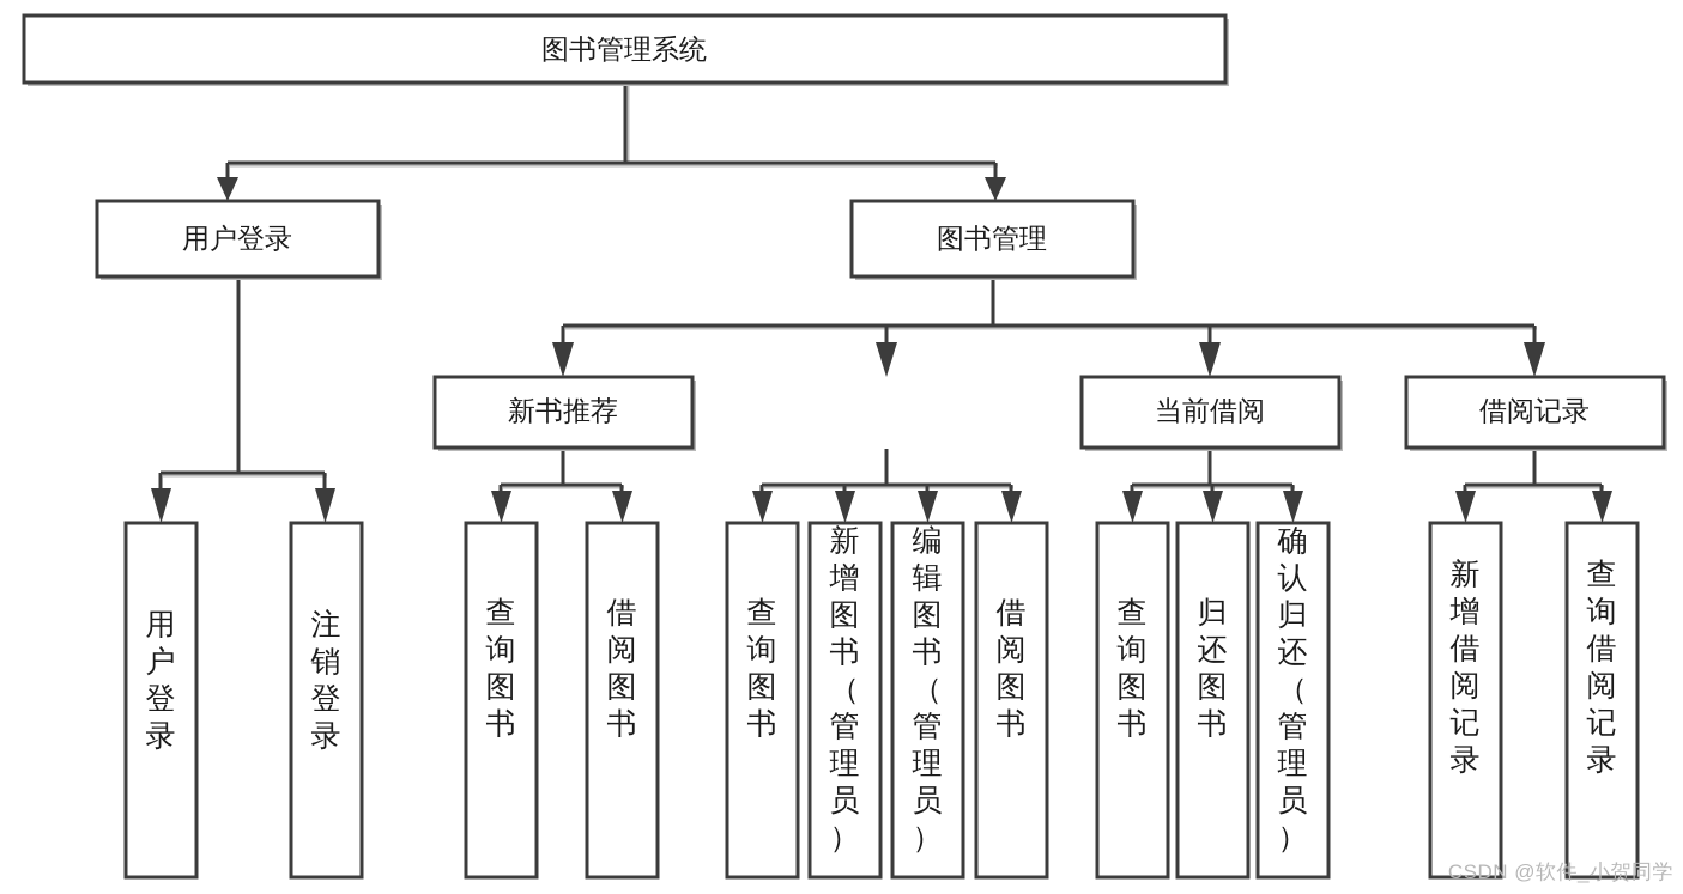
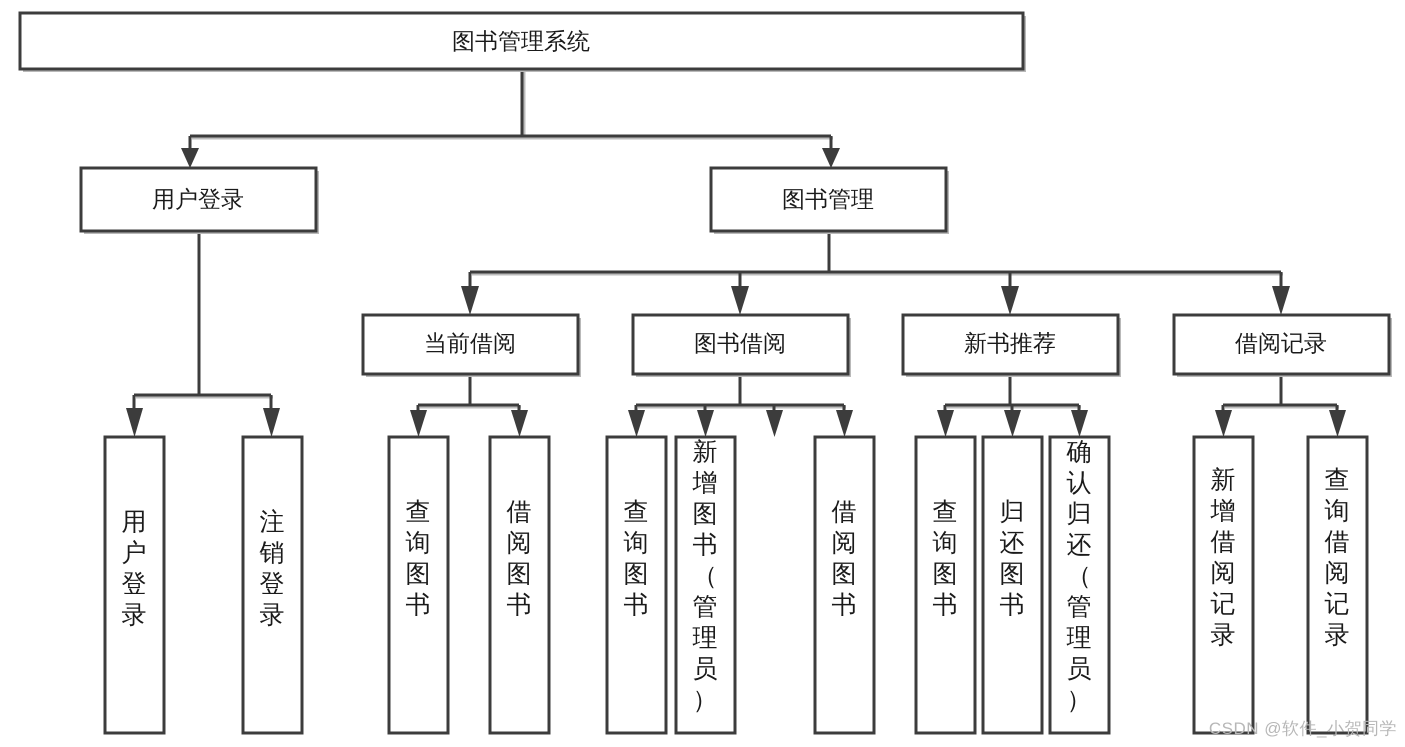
  图书管理系统
  用户登录
  图书管理
- 新书推荐
+ 当前借阅
+ 图书借阅
- 当前借阅
+ 新书推荐
  借阅记录
  用户登录
  注销登录
  查询图书
  借阅图书
  查询图书
  新增图书（管理员）
- 编辑图书（管理员）
  借阅图书
  查询图书
  归还图书
  确认归还（管理员）
  新增借阅记录
  查询借阅记录
  CSDN @软件_小贺同学
